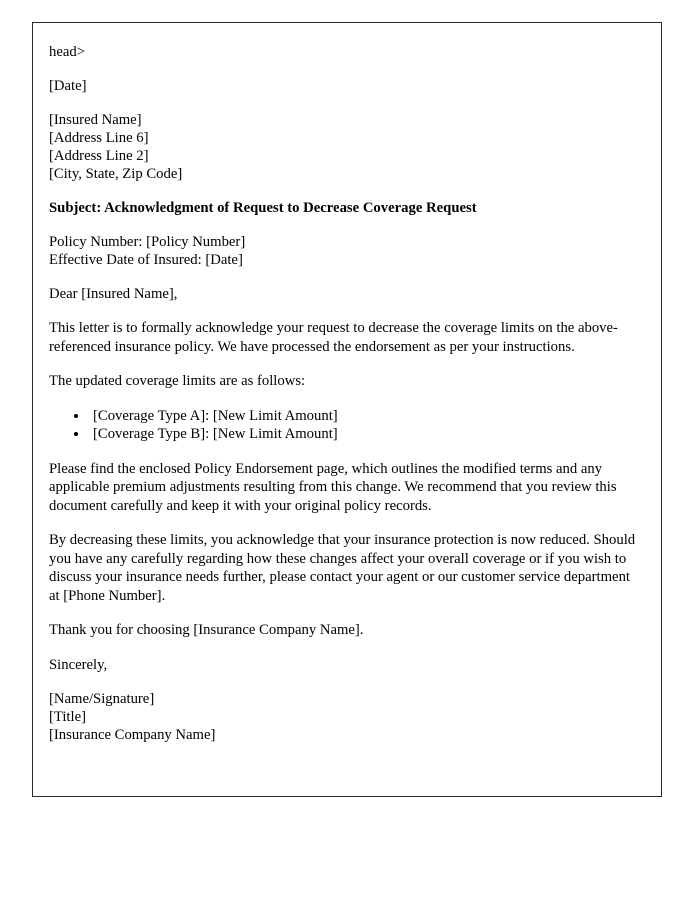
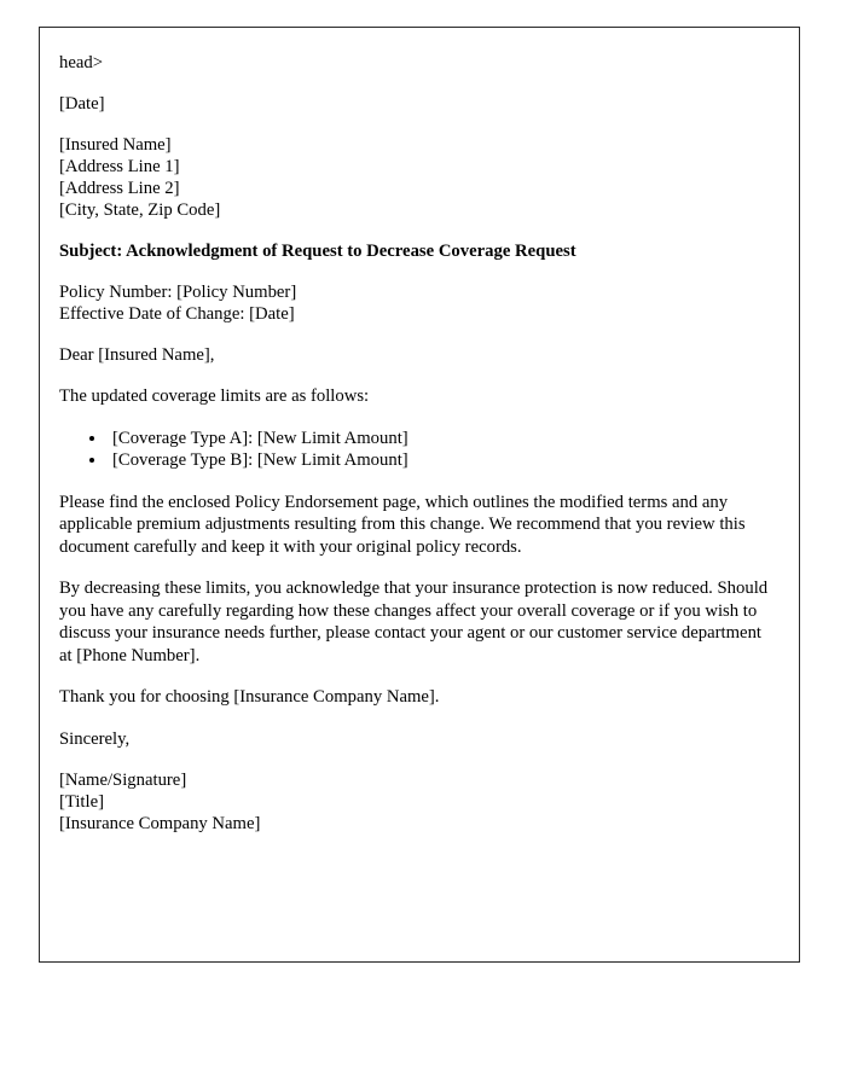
  head>
  [Date]
  [Insured Name]
- [Address Line 6]
+ [Address Line 1]
  [Address Line 2]
  [City, State, Zip Code]
  Subject: Acknowledgment of Request to Decrease Coverage Request
  Policy Number: [Policy Number]
- Effective Date of Insured: [Date]
+ Effective Date of Change: [Date]
  Dear [Insured Name],
- This letter is to formally acknowledge your request to decrease the coverage limits on the above-referenced insurance policy. We have processed the endorsement as per your instructions.
  The updated coverage limits are as follows:
  [Coverage Type A]: [New Limit Amount]
  [Coverage Type B]: [New Limit Amount]
  Please find the enclosed Policy Endorsement page, which outlines the modified terms and any applicable premium adjustments resulting from this change. We recommend that you review this document carefully and keep it with your original policy records.
  By decreasing these limits, you acknowledge that your insurance protection is now reduced. Should you have any carefully regarding how these changes affect your overall coverage or if you wish to discuss your insurance needs further, please contact your agent or our customer service department at [Phone Number].
  Thank you for choosing [Insurance Company Name].
  Sincerely,
  [Name/Signature]
  [Title]
  [Insurance Company Name]
